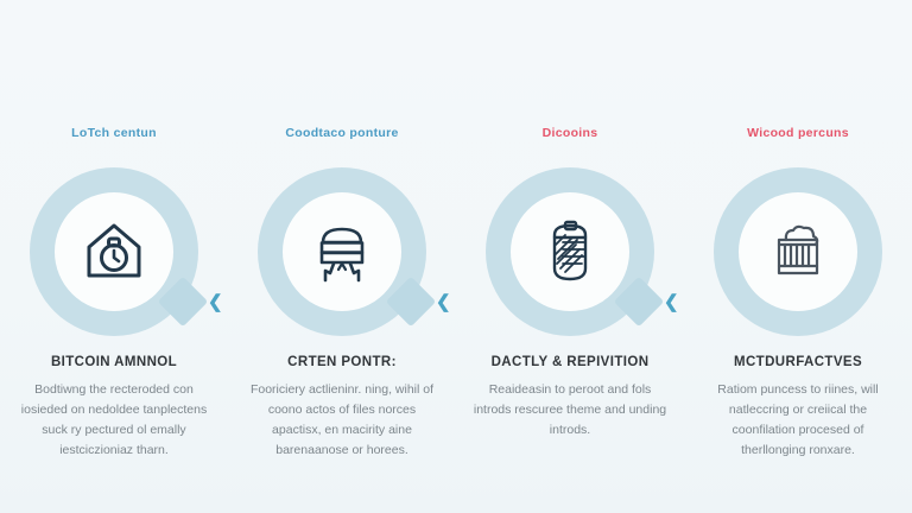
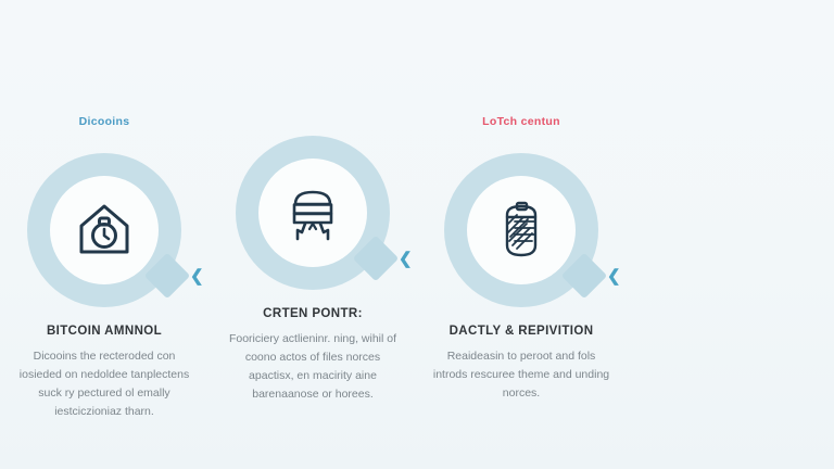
- LoTch centun
+ Dicooins
  ❮
  BITCOIN AMNNOL
- Bodtiwng the recteroded con iosieded on nedoldee tanplectens suck ry pectured ol emally iestciczioniaz tharn.
+ Dicooins the recteroded con iosieded on nedoldee tanplectens suck ry pectured ol emally iestciczioniaz tharn.
- Coodtaco ponture
  ❮
  CRTEN PONTR:
  Fooriciery actlieninr. ning, wihil of coono actos of files norces apactisx, en macirity aine barenaanose or horees.
- Dicooins
+ LoTch centun
  ❮
  DACTLY & REPIVITION
- Reaideasin to peroot and fols introds rescuree theme and unding introds.
+ Reaideasin to peroot and fols introds rescuree theme and unding norces.
- Wicood percuns
- MCTDURFACTVES
- Ratiom puncess to riines, will natleccring or creiical the coonfilation procesed of therllonging ronxare.
